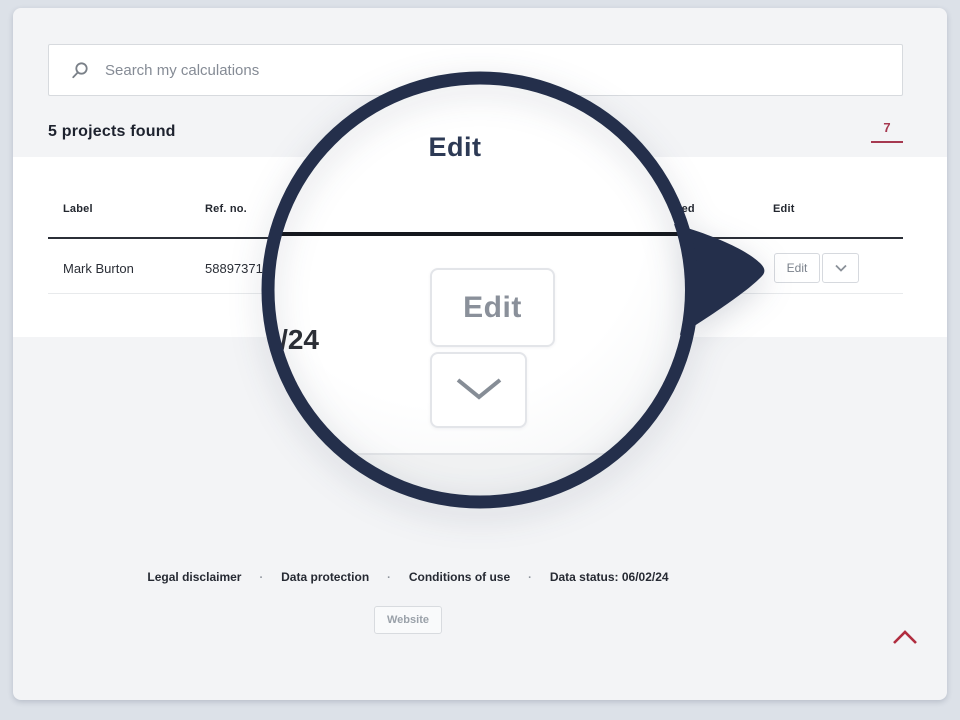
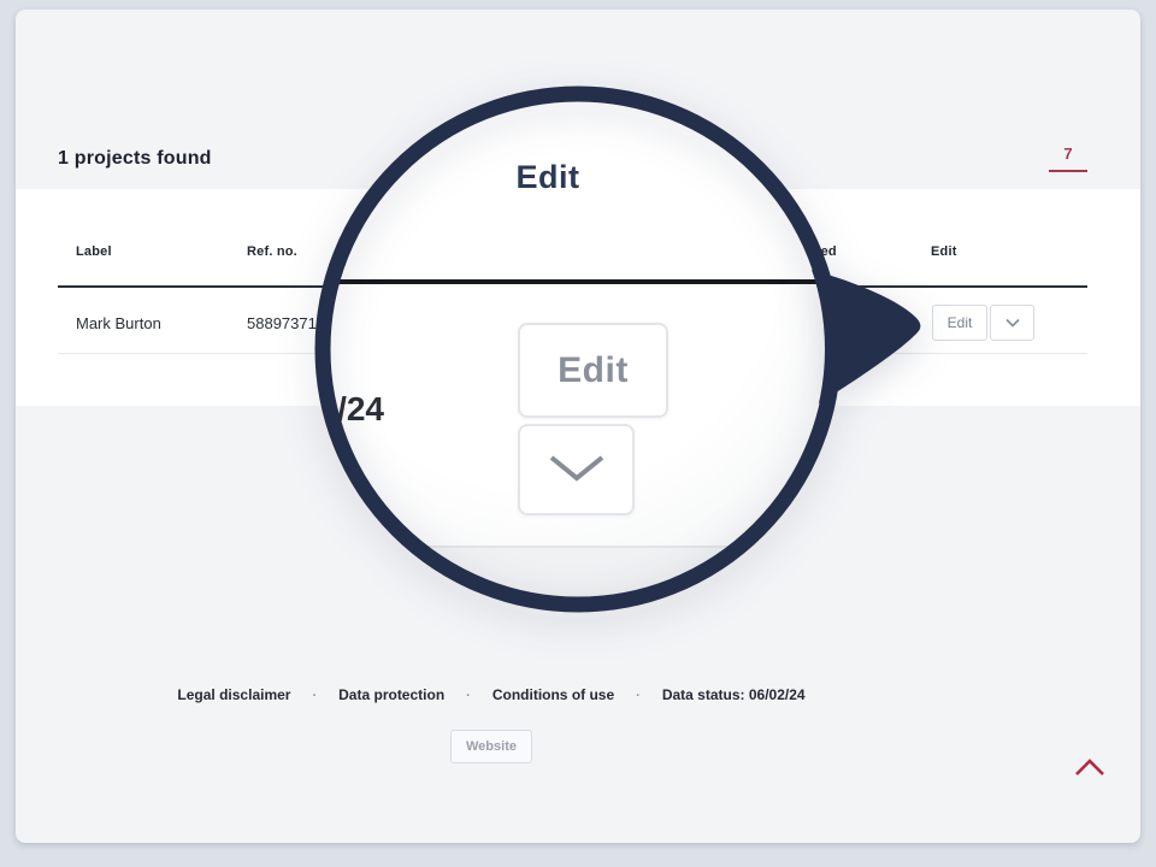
- Search my calculations
- 5 projects found
+ 1 projects found
  7
  Label
  Ref. no.
  Edit
  Mark Burton
  58897371
  Edit
  Legal disclaimer
  ·
  Data protection
  ·
  Conditions of use
  ·
  Data status: 06/02/24
  Website
  Edit
  Edit
